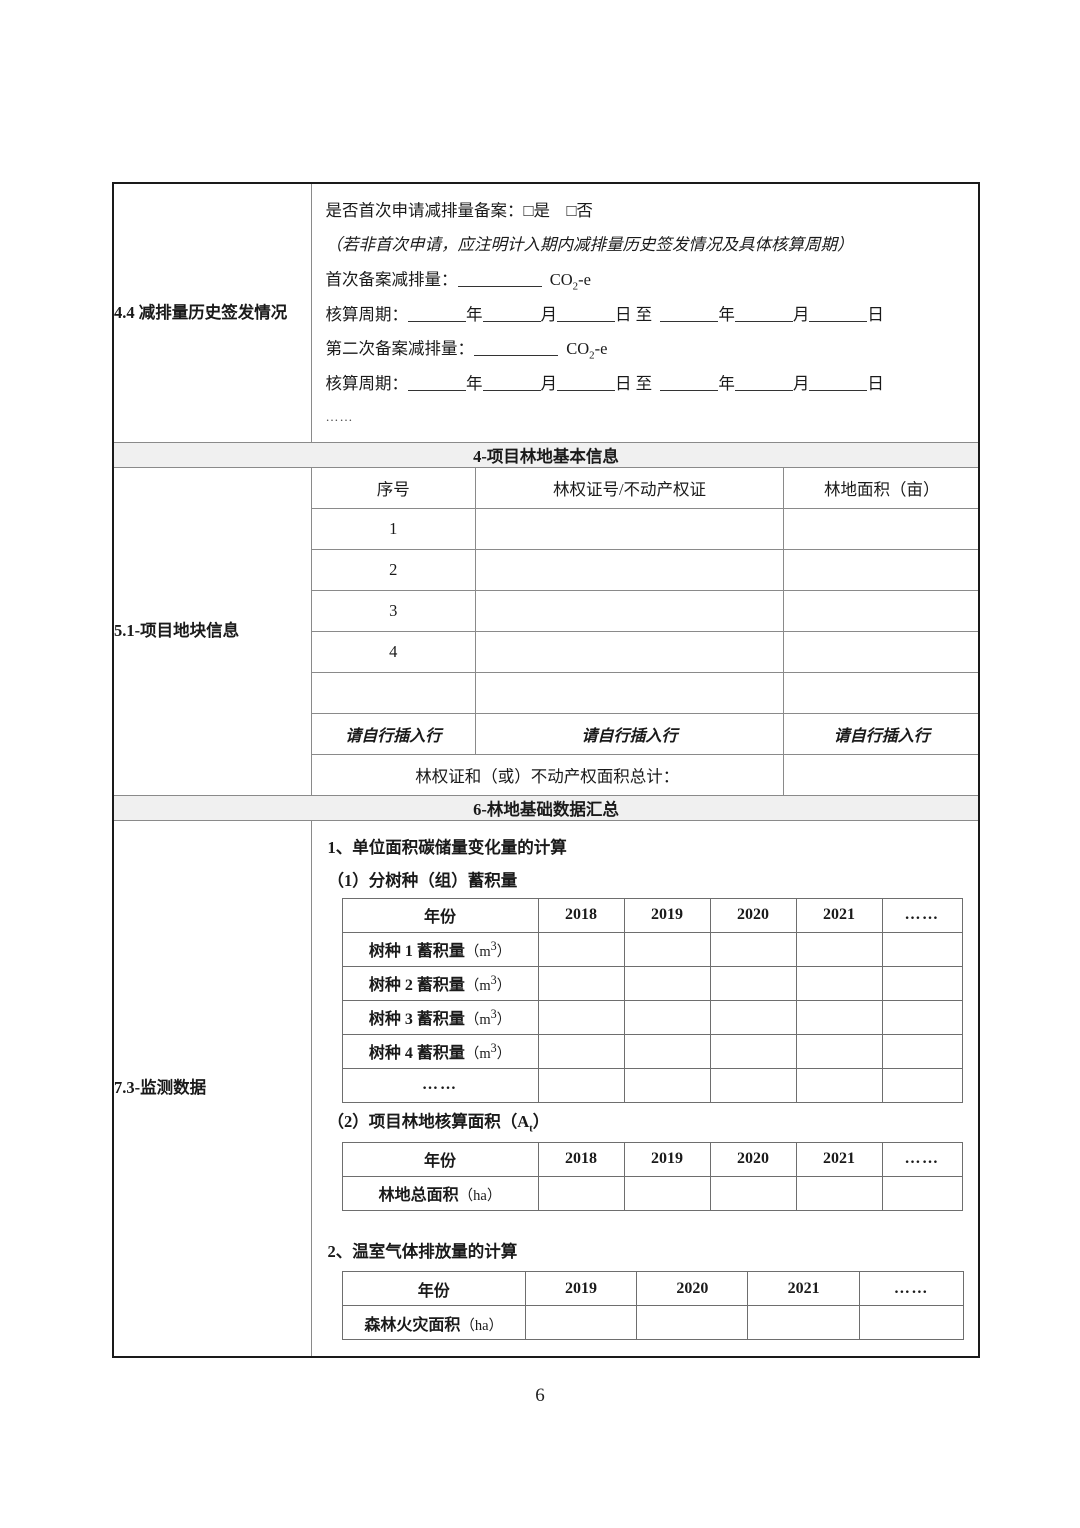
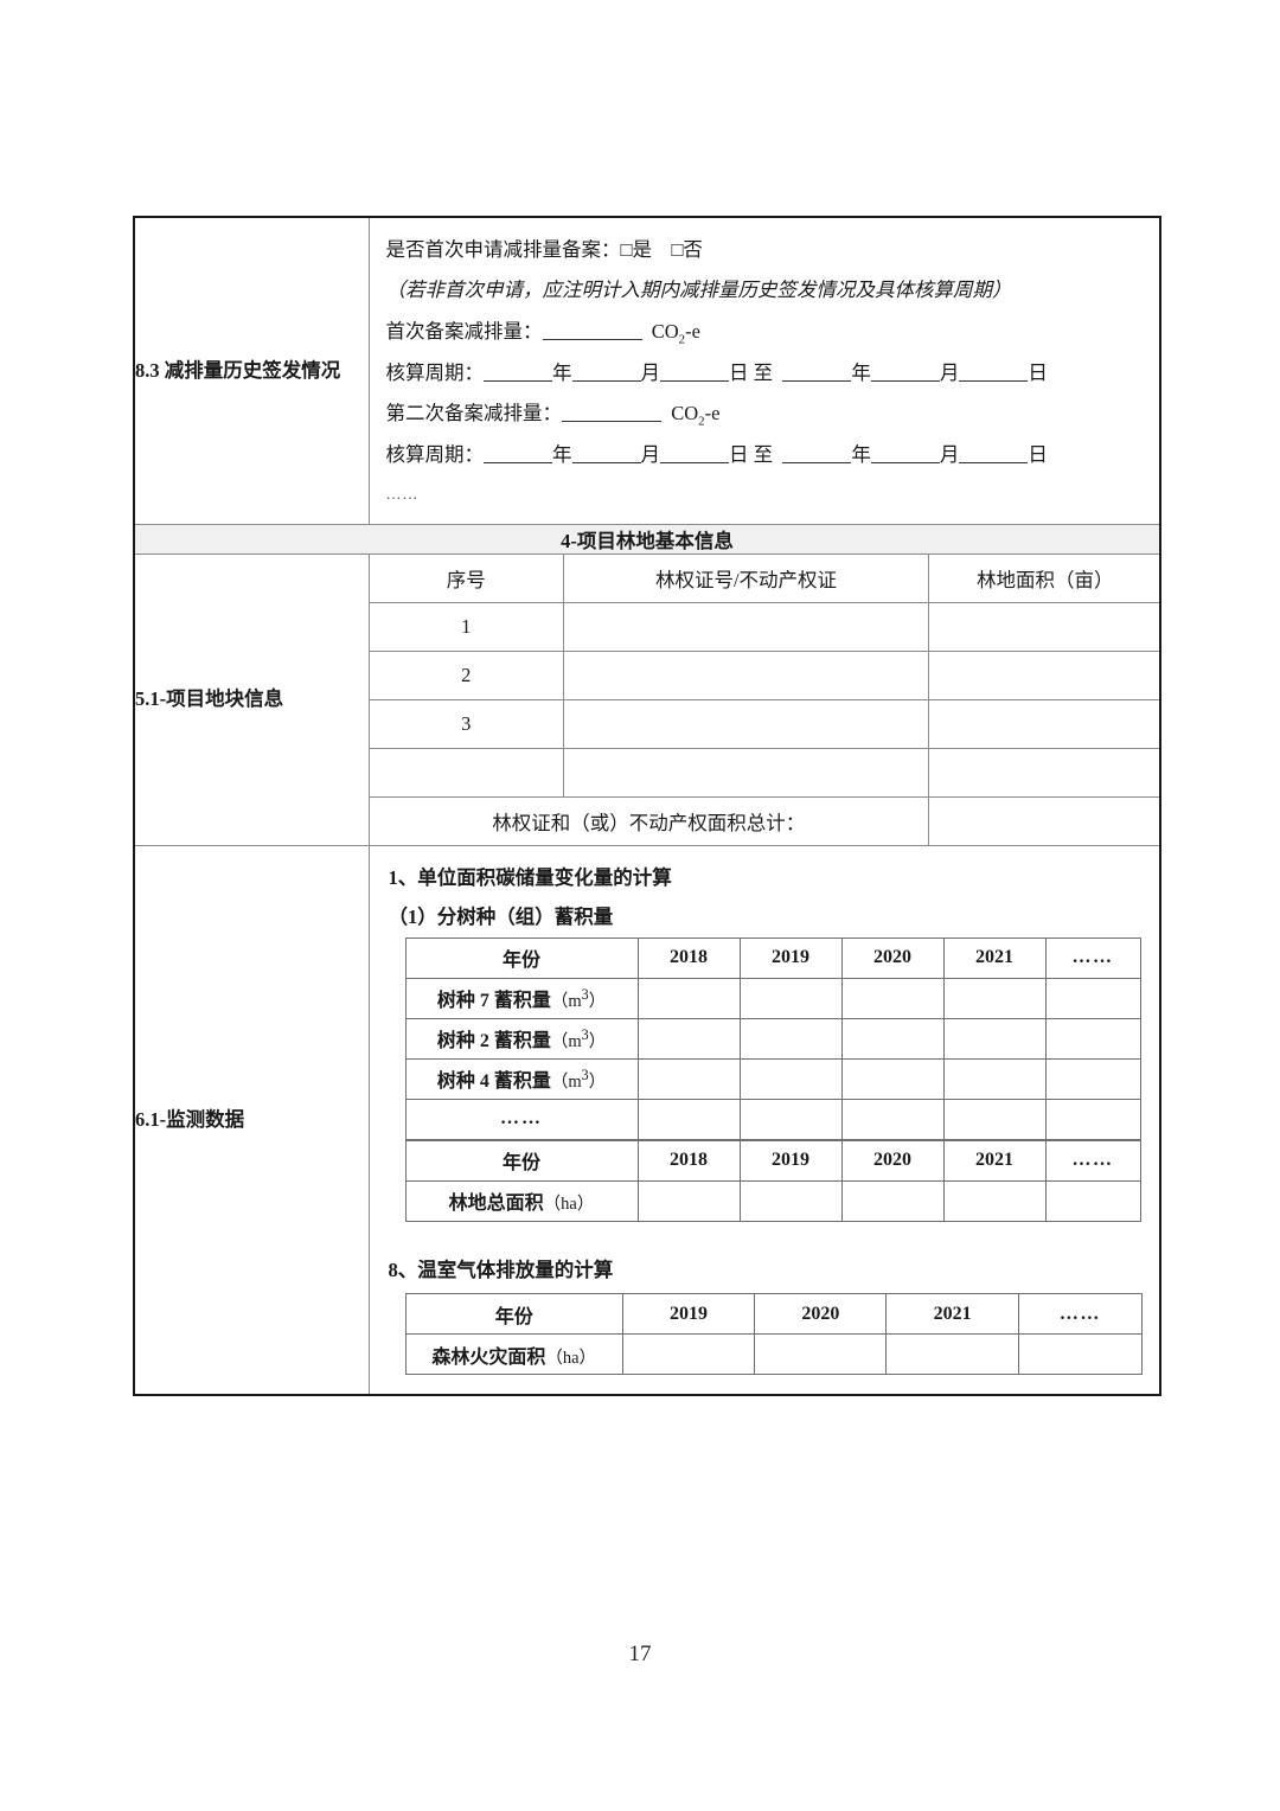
- 4.4 减排量历史签发情况	是否首次申请减排量备案：□是 □否 （若非首次申请，应注明计入期内减排量历史签发情况及具体核算周期） 首次备案减排量： CO2-e 核算周期： 年 月 日 至 年 月 日 第二次备案减排量： CO2-e 核算周期： 年 月 日 至 年 月 日 ……
+ 8.3 减排量历史签发情况	是否首次申请减排量备案：□是 □否 （若非首次申请，应注明计入期内减排量历史签发情况及具体核算周期） 首次备案减排量： CO2-e 核算周期： 年 月 日 至 年 月 日 第二次备案减排量： CO2-e 核算周期： 年 月 日 至 年 月 日 ……
  4-项目林地基本信息
  5.1-项目地块信息
  序号	林权证号/不动产权证	林地面积（亩）
  1
  2
  3
- 4
- 请自行插入行	请自行插入行	请自行插入行
  林权证和（或）不动产权面积总计：
- 6-林地基础数据汇总
- 7.3-监测数据	1、单位面积碳储量变化量的计算 （1）分树种（组）蓄积量
+ 6.1-监测数据	1、单位面积碳储量变化量的计算 （1）分树种（组）蓄积量
  年份	2018	2019	2020	2021	……
- 树种 1 蓄积量（m3）
+ 树种 7 蓄积量（m3）
  树种 2 蓄积量（m3）
- 树种 3 蓄积量（m3）
  树种 4 蓄积量（m3）
  ……
- 	（2）项目林地核算面积（At）
  年份	2018	2019	2020	2021	……
  林地总面积（ha）
- 	2、温室气体排放量的计算
+ 	8、温室气体排放量的计算
  年份	2019	2020	2021	……
  森林火灾面积（ha）
- 6
+ 17
